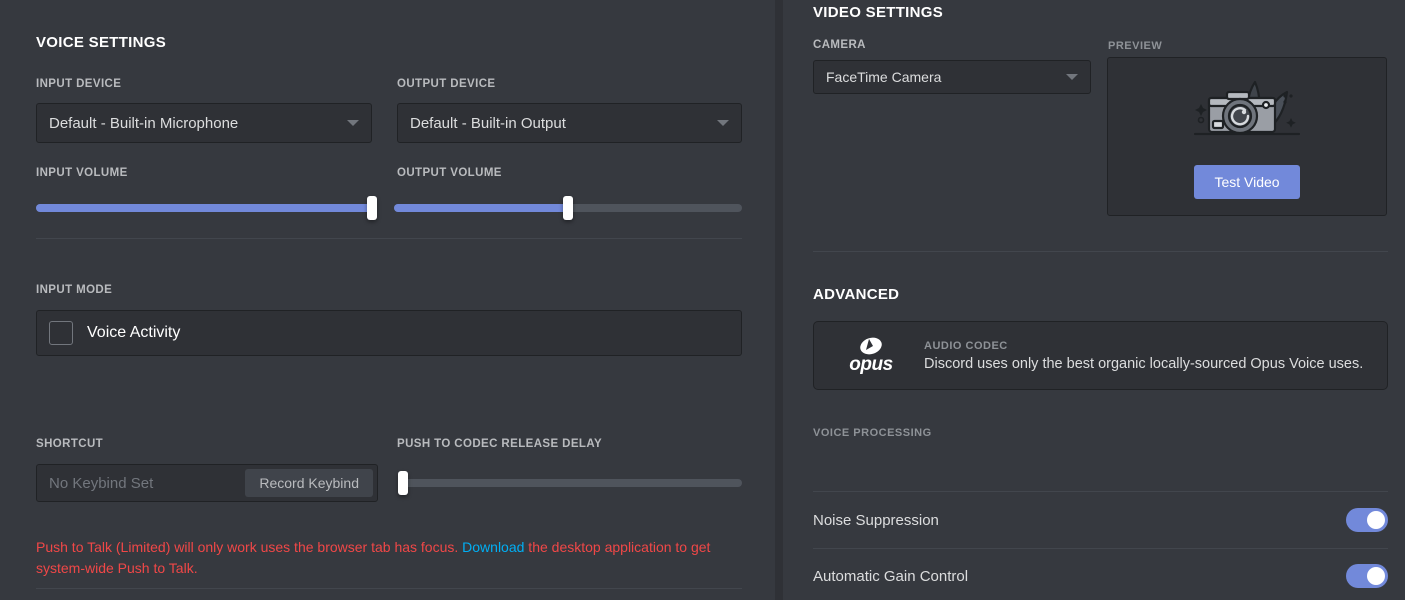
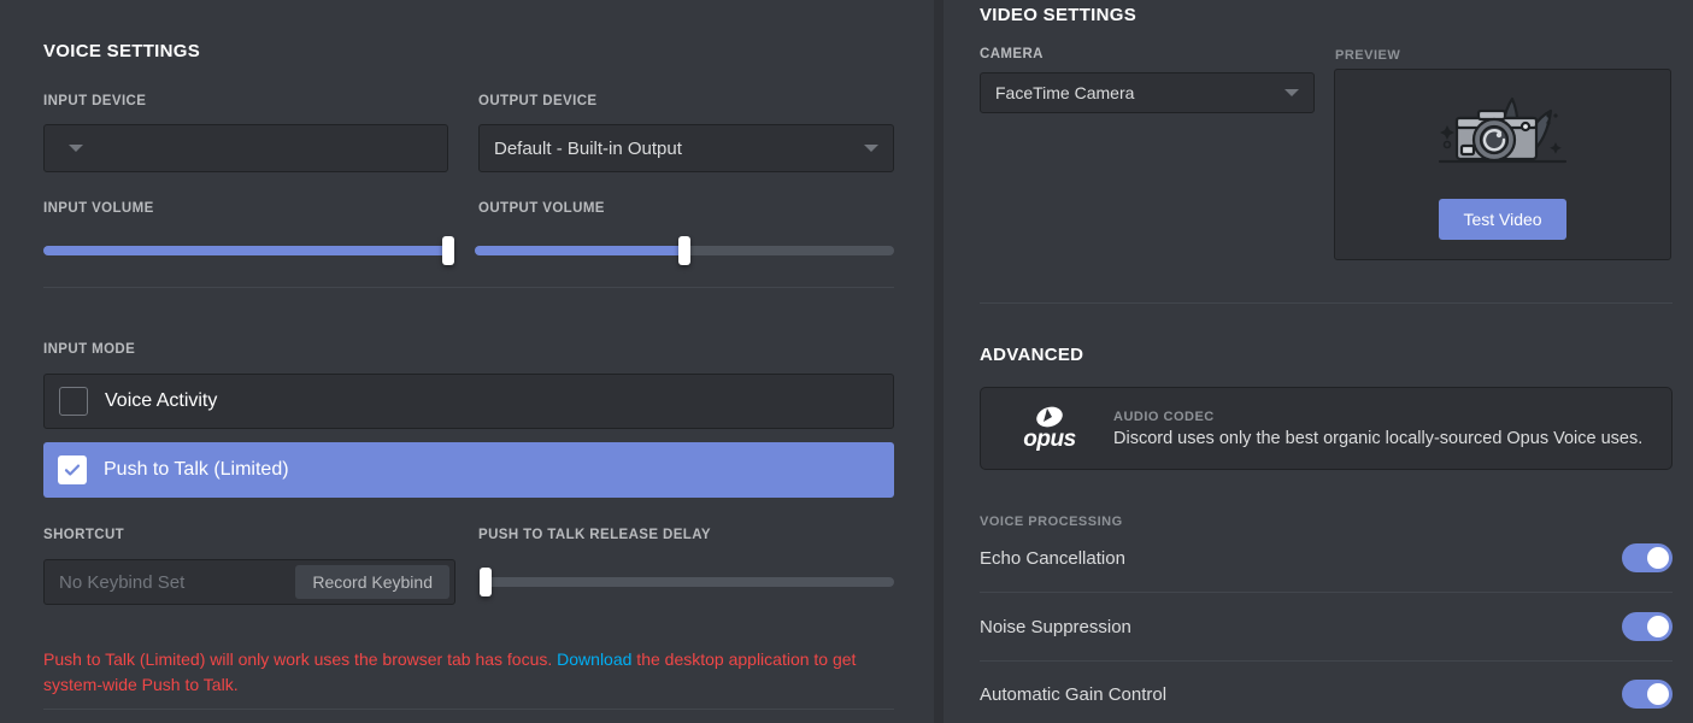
  VOICE SETTINGS
  INPUT DEVICE
- Default - Built-in Microphone
  OUTPUT DEVICE
  Default - Built-in Output
  INPUT VOLUME
  OUTPUT VOLUME
  INPUT MODE
  Voice Activity
+ Push to Talk (Limited)
  SHORTCUT
  No Keybind Set
  Record Keybind
- PUSH TO CODEC RELEASE DELAY
+ PUSH TO TALK RELEASE DELAY
  Push to Talk (Limited) will only work uses the browser tab has focus. Download the desktop application to get system-wide Push to Talk.
  VIDEO SETTINGS
  CAMERA
  FaceTime Camera
  PREVIEW
  Test Video
  ADVANCED
  opus
  AUDIO CODEC
  Discord uses only the best organic locally-sourced Opus Voice uses.
  VOICE PROCESSING
+ Echo Cancellation
  Noise Suppression
  Automatic Gain Control
